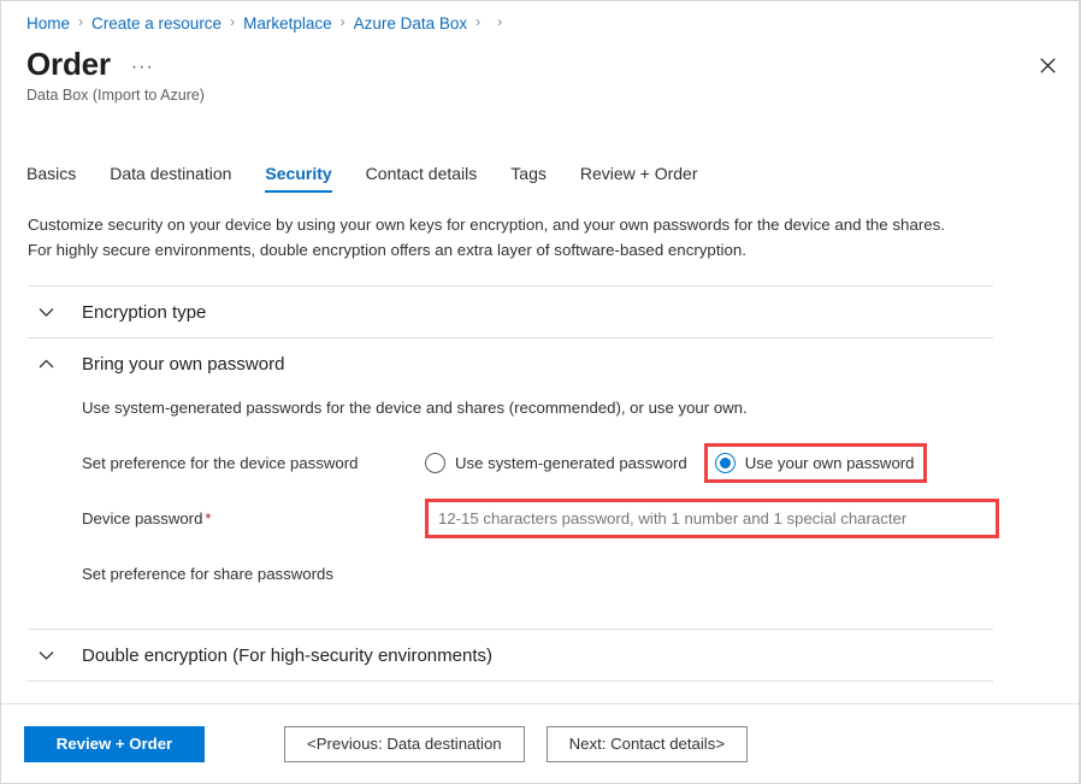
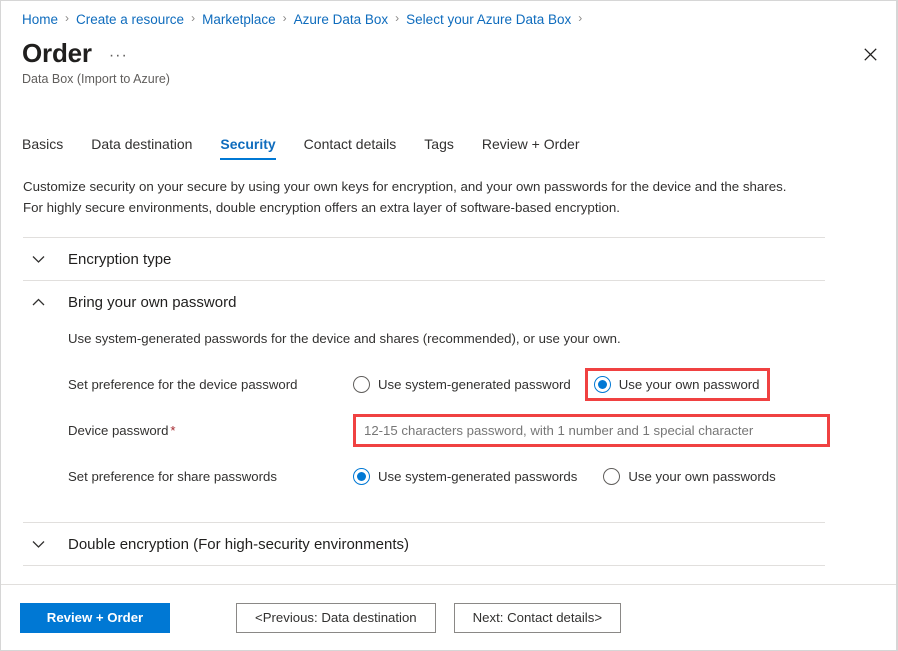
  Home
  ›
  Create a resource
  ›
  Marketplace
  ›
  Azure Data Box
  ›
+ Select your Azure Data Box
  ›
  Order
  ···
  Data Box (Import to Azure)
  Basics
  Data destination
  Security
  Contact details
  Tags
  Review + Order
- Customize security on your device by using your own keys for encryption, and your own passwords for the device and the shares. For highly secure environments, double encryption offers an extra layer of software-based encryption.
+ Customize security on your secure by using your own keys for encryption, and your own passwords for the device and the shares. For highly secure environments, double encryption offers an extra layer of software-based encryption.
  Encryption type
  Bring your own password
  Use system-generated passwords for the device and shares (recommended), or use your own.
  Set preference for the device password
  Use system-generated password
  Use your own password
  Device password *
  12-15 characters password, with 1 number and 1 special character
  Set preference for share passwords
+ Use system-generated passwords
+ Use your own passwords
  Double encryption (For high-security environments)
  Review + Order
  <Previous: Data destination
  Next: Contact details>
